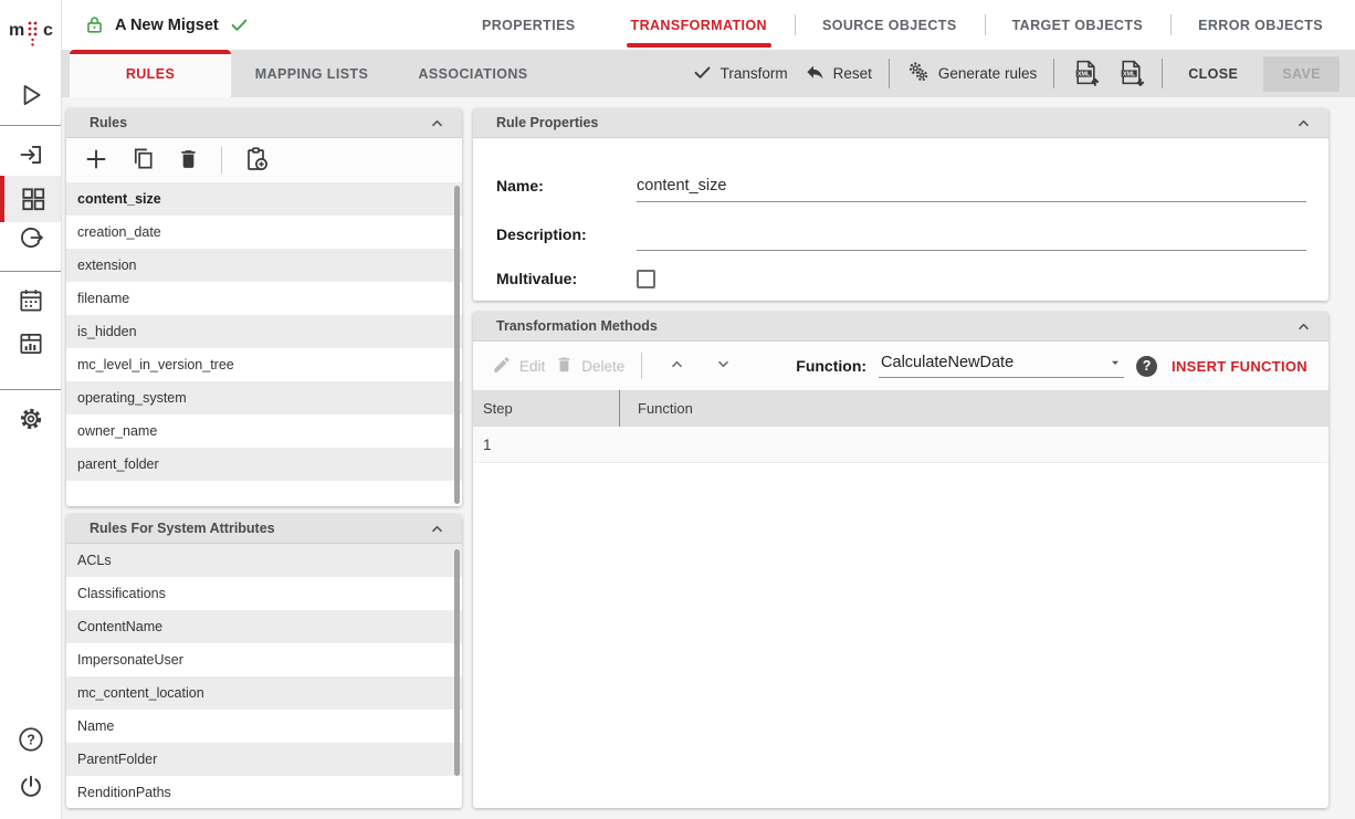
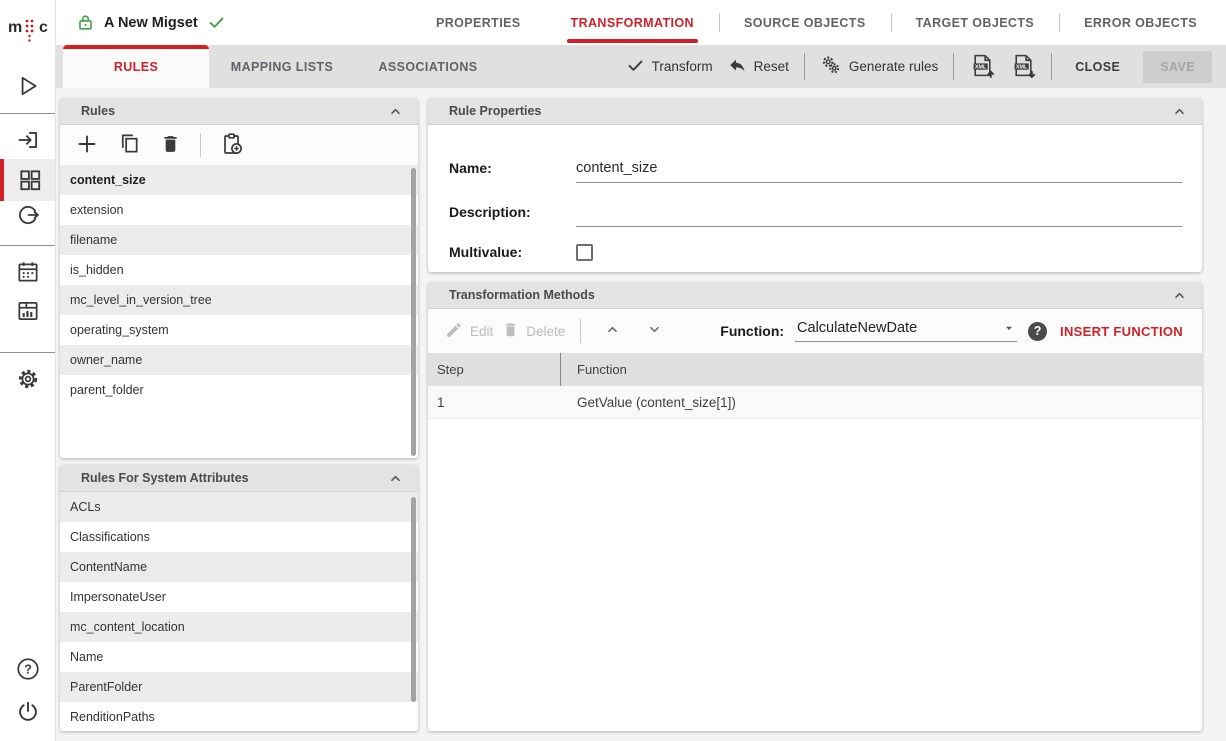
  m
  c
  ?
  A New Migset
  PROPERTIES
  TRANSFORMATION
  SOURCE OBJECTS
  TARGET OBJECTS
  ERROR OBJECTS
  RULES
  MAPPING LISTS
  ASSOCIATIONS
  Transform
  Reset
  Generate rules
  CLOSE
  SAVE
  Rules
  content_size
- creation_date
  extension
  filename
  is_hidden
  mc_level_in_version_tree
  operating_system
  owner_name
  parent_folder
  Rules For System Attributes
  ACLs
  Classifications
  ContentName
  ImpersonateUser
  mc_content_location
  Name
  ParentFolder
  RenditionPaths
  Rule Properties
  Name:
  content_size
  Description:
  Multivalue:
  Transformation Methods
  Edit
  Delete
  Function:
  CalculateNewDate
  ?
  INSERT FUNCTION
  Step
  Function
  1
+ GetValue (content_size[1])
